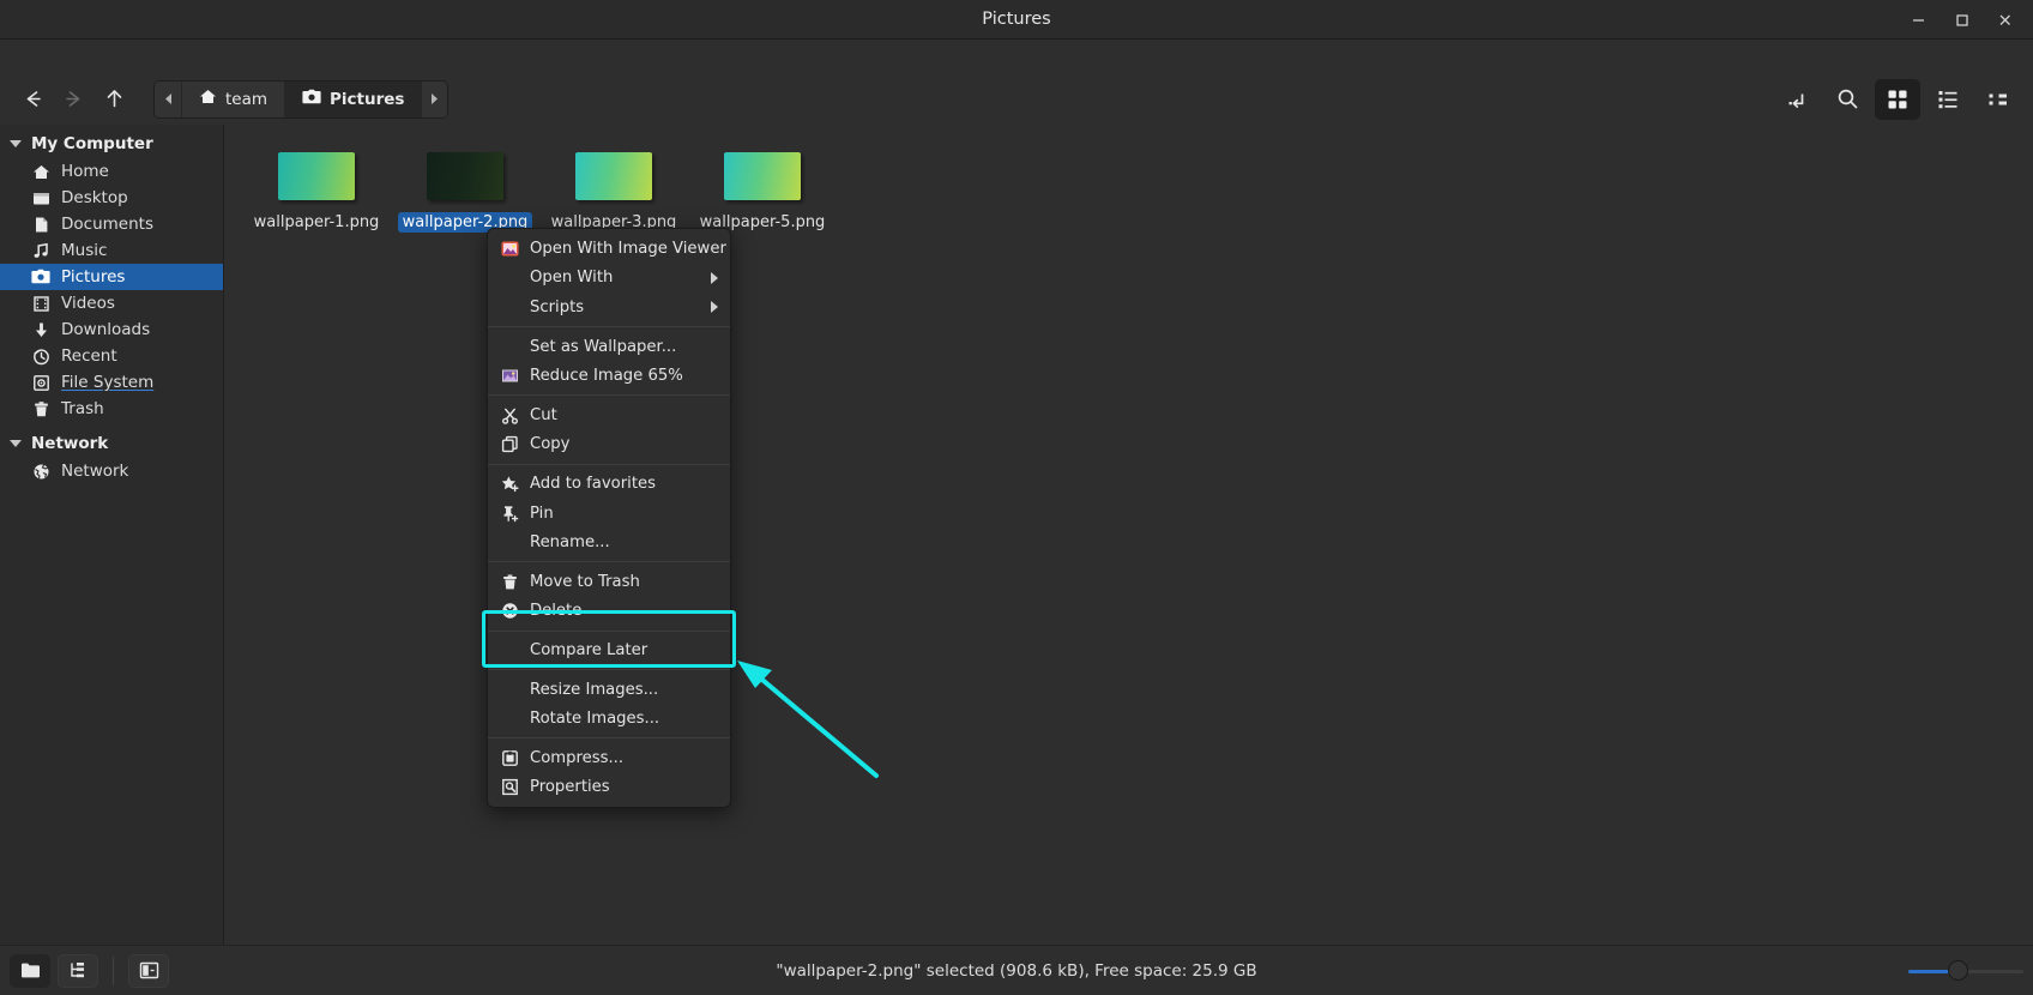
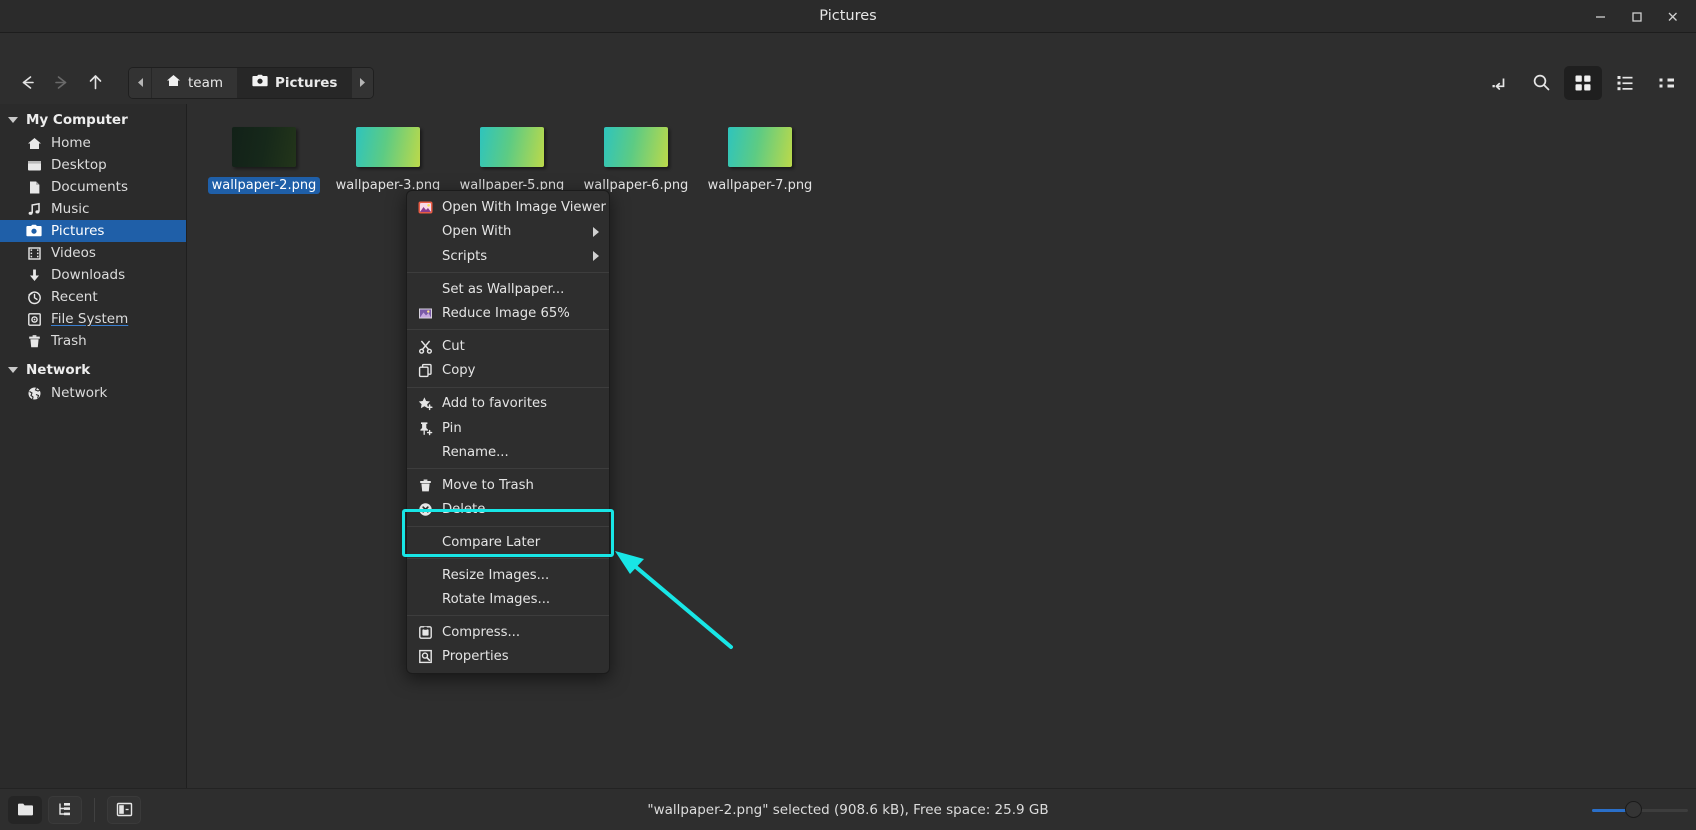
  Pictures
  team
  Pictures
  My Computer
  Home
  Desktop
  Documents
  Music
  Pictures
  Videos
  Downloads
  Recent
  File System
  Trash
  Network
  Network
- wallpaper-1.png
  wallpaper-2.png
  wallpaper-3.png
  wallpaper-5.png
+ wallpaper-6.png
+ wallpaper-7.png
  Open With Image Viewer
  Open With
  Scripts
  Set as Wallpaper...
  Reduce Image 65%
  Cut
  Copy
  Add to favorites
  Pin
  Rename...
  Move to Trash
  Delete
  Compare Later
  Resize Images...
  Rotate Images...
  Compress...
  Properties
  "wallpaper-2.png" selected (908.6 kB), Free space: 25.9 GB
